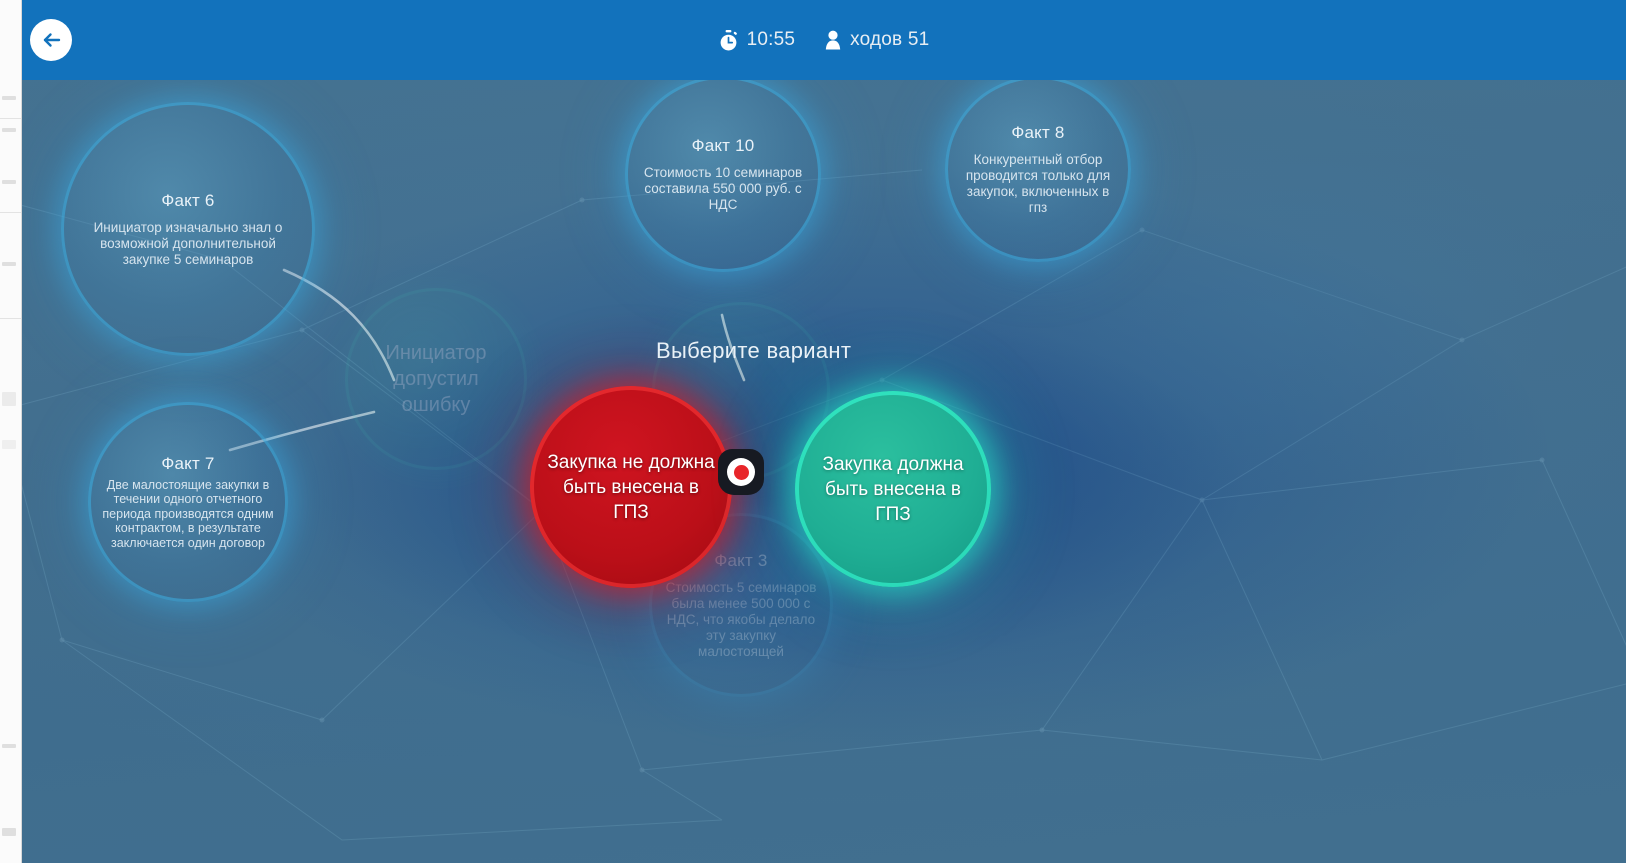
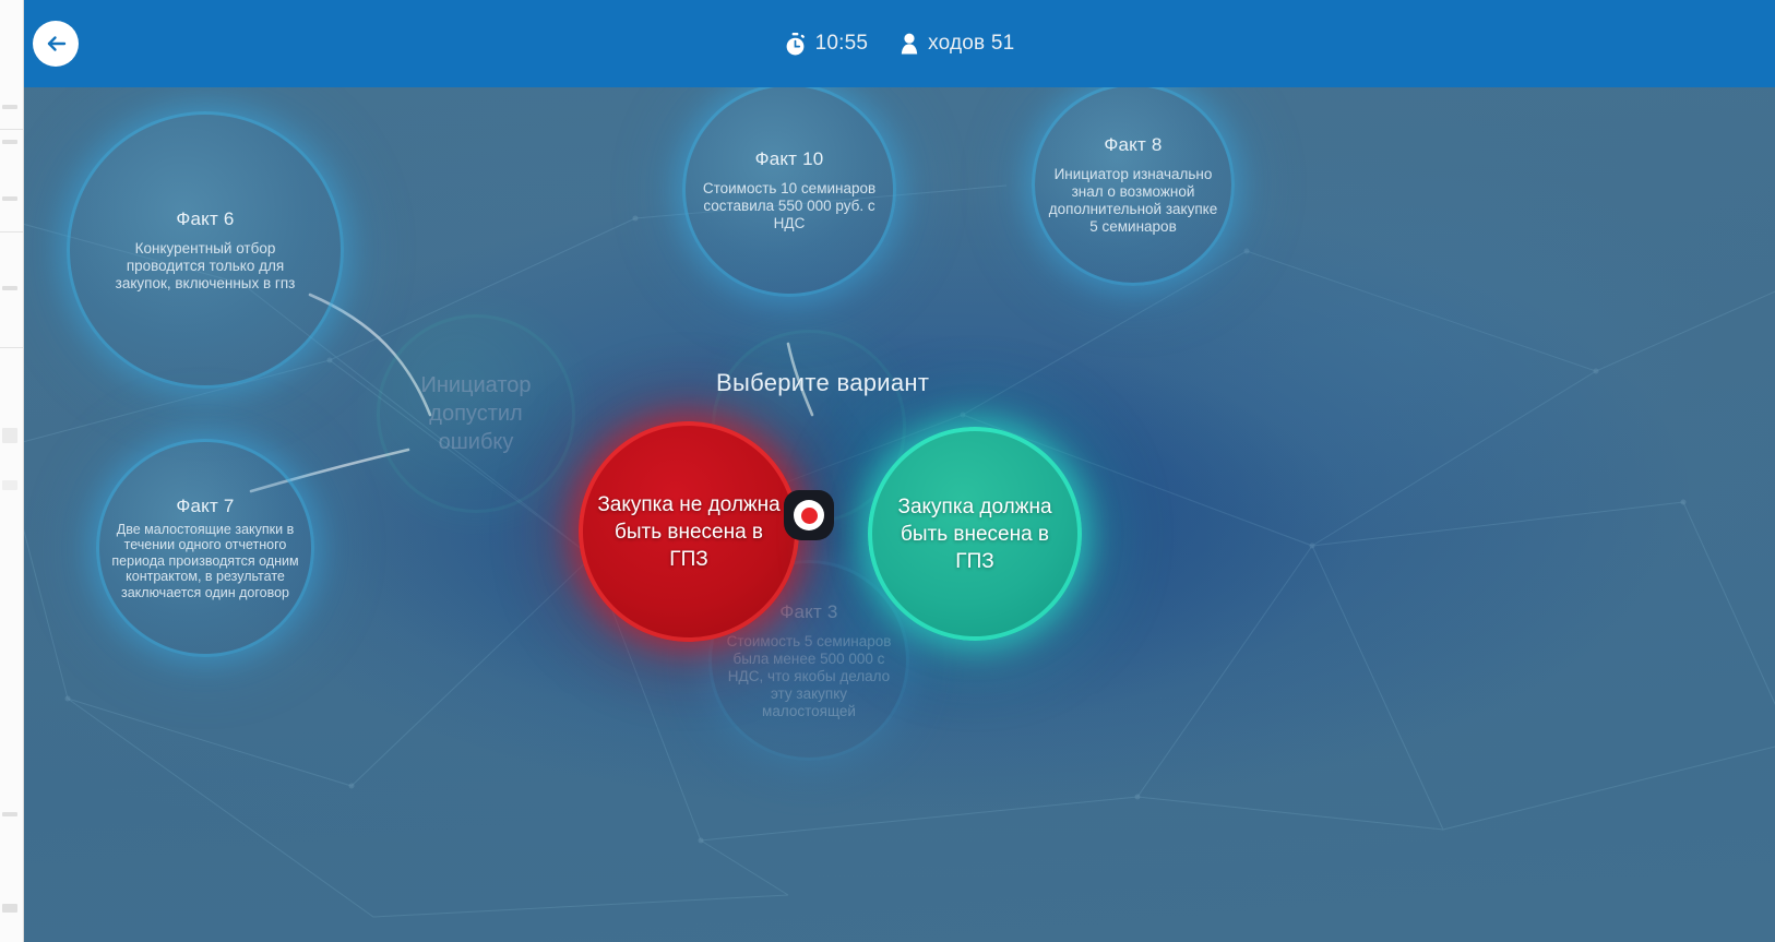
  Факт 6
- Инициатор изначально знал о возможной дополнительной закупке 5 семинаров
+ Конкурентный отбор проводится только для закупок, включенных в гпз
  Факт 7
  Две малостоящие закупки в течении одного отчетного периода производятся одним контрактом, в результате заключается один договор
  Факт 10
  Стоимость 10 семинаров составила 550 000 руб. с НДС
  Факт 8
- Конкурентный отбор проводится только для закупок, включенных в гпз
+ Инициатор изначально знал о возможной дополнительной закупке 5 семинаров
  Факт 3
  Стоимость 5 семинаров была менее 500 000 с НДС, что якобы делало эту закупку малостоящей
  Инициатор допустил ошибку
  Закупка не должна быть внесена в ГПЗ
  Закупка должна быть внесена в ГПЗ
  Выберите вариант
  10:55
  ходов 51
